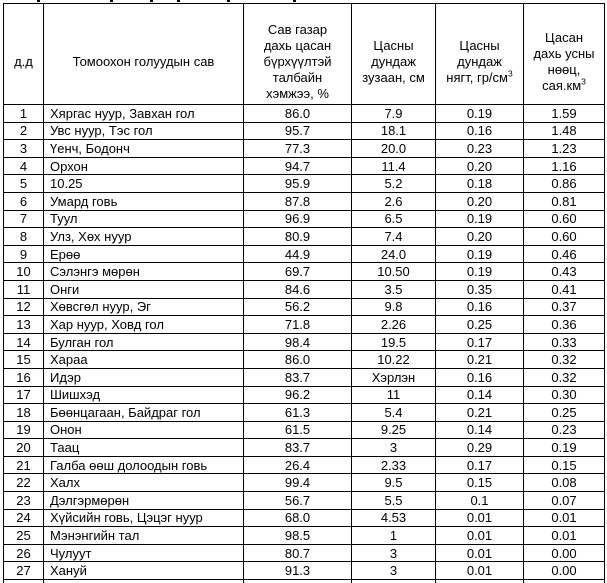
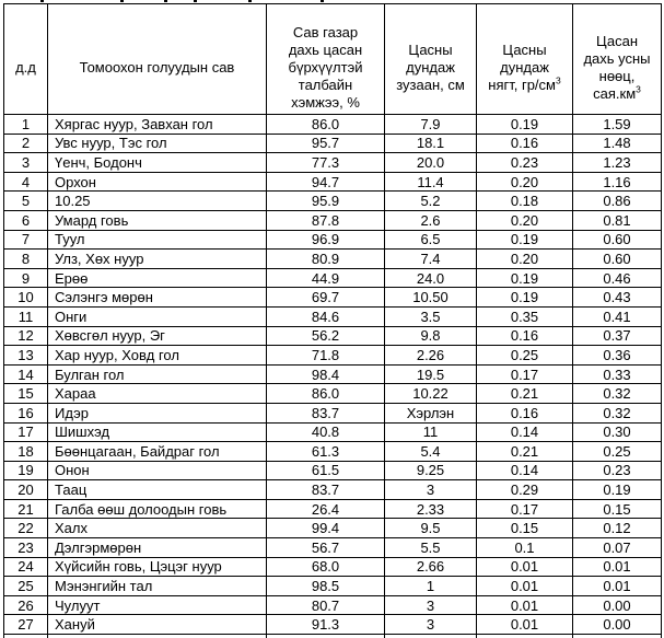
  д.д	Томоохон голуудын сав	Сав газар дахь цасан бүрхүүлтэй талбайн хэмжээ, %	Цасны дундаж зузаан, см	Цасны дундаж нягт, гр/см3	Цасан дахь усны нөөц, сая.км3
  1	Хяргас нуур, Завхан гол	86.0	7.9	0.19	1.59
  2	Увс нуур, Тэс гол	95.7	18.1	0.16	1.48
  3	Үенч, Бодонч	77.3	20.0	0.23	1.23
  4	Орхон	94.7	11.4	0.20	1.16
  5	10.25	95.9	5.2	0.18	0.86
  6	Умард говь	87.8	2.6	0.20	0.81
  7	Туул	96.9	6.5	0.19	0.60
  8	Улз, Хөх нуур	80.9	7.4	0.20	0.60
  9	Ерөө	44.9	24.0	0.19	0.46
  10	Сэлэнгэ мөрөн	69.7	10.50	0.19	0.43
  11	Онги	84.6	3.5	0.35	0.41
  12	Хөвсгөл нуур, Эг	56.2	9.8	0.16	0.37
  13	Хар нуур, Ховд гол	71.8	2.26	0.25	0.36
  14	Булган гол	98.4	19.5	0.17	0.33
  15	Хараа	86.0	10.22	0.21	0.32
  16	Идэр	83.7	Хэрлэн	0.16	0.32
- 17	Шишхэд	96.2	11	0.14	0.30
+ 17	Шишхэд	40.8	11	0.14	0.30
  18	Бөөнцагаан, Байдраг гол	61.3	5.4	0.21	0.25
  19	Онон	61.5	9.25	0.14	0.23
  20	Таац	83.7	3	0.29	0.19
  21	Галба өөш долоодын говь	26.4	2.33	0.17	0.15
- 22	Халх	99.4	9.5	0.15	0.08
+ 22	Халх	99.4	9.5	0.15	0.12
  23	Дэлгэрмөрөн	56.7	5.5	0.1	0.07
- 24	Хүйсийн говь, Цэцэг нуур	68.0	4.53	0.01	0.01
+ 24	Хүйсийн говь, Цэцэг нуур	68.0	2.66	0.01	0.01
  25	Мэнэнгийн тал	98.5	1	0.01	0.01
  26	Чулуут	80.7	3	0.01	0.00
  27	Хануй	91.3	3	0.01	0.00
